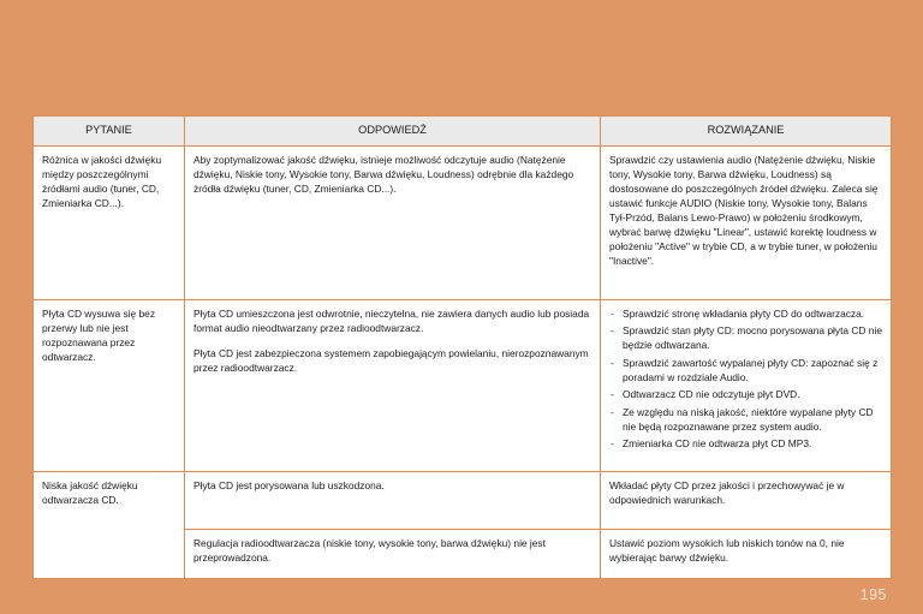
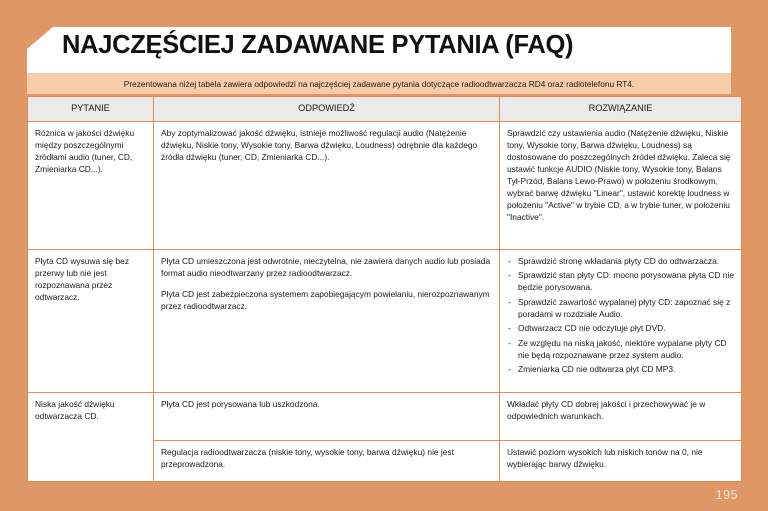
+ NAJCZĘŚCIEJ ZADAWANE PYTANIA (FAQ)
+ Prezentowana niżej tabela zawiera odpowiedzi na najczęściej zadawane pytania dotyczące radioodtwarzacza RD4 oraz radiotelefonu RT4.
  PYTANIE	ODPOWIEDŹ	ROZWIĄZANIE
- Różnica w jakości dźwięku między poszczególnymi żródłami audio (tuner, CD, Zmieniarka CD...).	Aby zoptymalizować jakość dźwięku, istnieje możliwość odczytuje audio (Natężenie dźwięku, Niskie tony, Wysokie tony, Barwa dźwięku, Loudness) odrębnie dla każdego żródła dźwięku (tuner, CD, Zmieniarka CD...).	Sprawdzić czy ustawienia audio (Natężenie dźwięku, Niskie tony, Wysokie tony, Barwa dźwięku, Loudness) są dostosowane do poszczególnych źródeł dźwięku. Zaleca się ustawić funkcje AUDIO (Niskie tony, Wysokie tony, Balans Tył-Przód, Balans Lewo-Prawo) w położeniu środkowym, wybrać barwę dźwięku "Linear", ustawić korektę loudness w położeniu "Active" w trybie CD, a w trybie tuner, w położeniu "Inactive".
+ Różnica w jakości dźwięku między poszczególnymi żródłami audio (tuner, CD, Zmieniarka CD...).	Aby zoptymalizować jakość dźwięku, istnieje możliwość regulacji audio (Natężenie dźwięku, Niskie tony, Wysokie tony, Barwa dźwięku, Loudness) odrębnie dla każdego żródła dźwięku (tuner, CD, Zmieniarka CD...).	Sprawdzić czy ustawienia audio (Natężenie dźwięku, Niskie tony, Wysokie tony, Barwa dźwięku, Loudness) są dostosowane do poszczególnych źródeł dźwięku. Zaleca się ustawić funkcje AUDIO (Niskie tony, Wysokie tony, Balans Tył-Przód, Balans Lewo-Prawo) w położeniu środkowym, wybrać barwę dźwięku "Linear", ustawić korektę loudness w położeniu "Active" w trybie CD, a w trybie tuner, w położeniu "Inactive".
- Płyta CD wysuwa się bez przerwy lub nie jest rozpoznawana przez odtwarzacz.	Płyta CD umieszczona jest odwrotnie, nieczytelna, nie zawiera danych audio lub posiada format audio nieodtwarzany przez radioodtwarzacz. Płyta CD jest zabezpieczona systemem zapobiegającym powielaniu, nierozpoznawanym przez radioodtwarzacz.	Sprawdzić stronę wkładania płyty CD do odtwarzacza. Sprawdzić stan płyty CD: mocno porysowana płyta CD nie będzie odtwarzana. Sprawdzić zawartość wypalanej płyty CD: zapoznać się z poradami w rozdziale Audio. Odtwarzacz CD nie odczytuje płyt DVD. Ze względu na niską jakość, niektóre wypalane płyty CD nie będą rozpoznawane przez system audio. Zmieniarka CD nie odtwarza płyt CD MP3.
+ Płyta CD wysuwa się bez przerwy lub nie jest rozpoznawana przez odtwarzacz.	Płyta CD umieszczona jest odwrotnie, nieczytelna, nie zawiera danych audio lub posiada format audio nieodtwarzany przez radioodtwarzacz. Płyta CD jest zabezpieczona systemem zapobiegającym powielaniu, nierozpoznawanym przez radioodtwarzacz.	Sprawdzić stronę wkładania płyty CD do odtwarzacza. Sprawdzić stan płyty CD: mocno porysowana płyta CD nie będzie porysowana. Sprawdzić zawartość wypalanej płyty CD: zapoznać się z poradami w rozdziale Audio. Odtwarzacz CD nie odczytuje płyt DVD. Ze względu na niską jakość, niektóre wypalane płyty CD nie będą rozpoznawane przez system audio. Zmieniarka CD nie odtwarza płyt CD MP3.
- Niska jakość dźwięku odtwarzacza CD.	Płyta CD jest porysowana lub uszkodzona.	Wkładać płyty CD przez jakości i przechowywać je w odpowiednich warunkach.
+ Niska jakość dźwięku odtwarzacza CD.	Płyta CD jest porysowana lub uszkodzona.	Wkładać płyty CD dobrej jakości i przechowywać je w odpowiednich warunkach.
  Regulacja radioodtwarzacza (niskie tony, wysokie tony, barwa dźwięku) nie jest przeprowadzona.	Ustawić poziom wysokich lub niskich tonów na 0, nie wybierając barwy dźwięku.
  195
